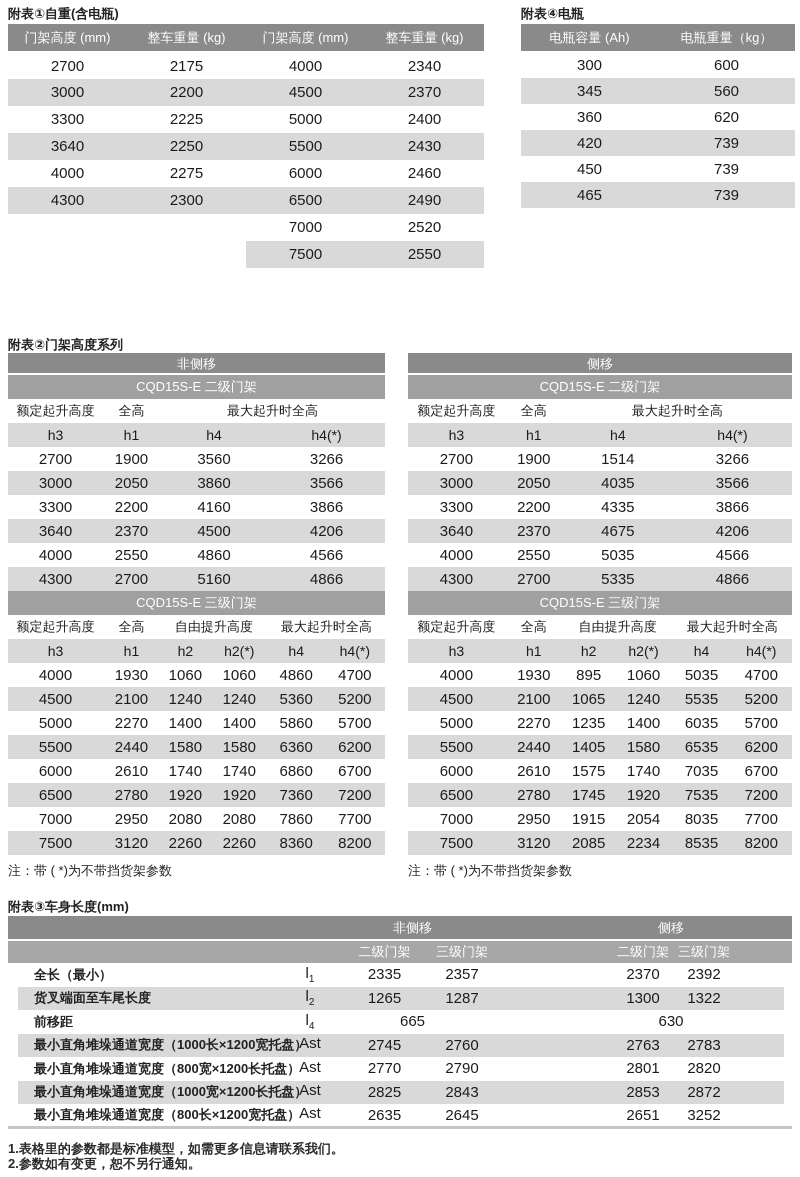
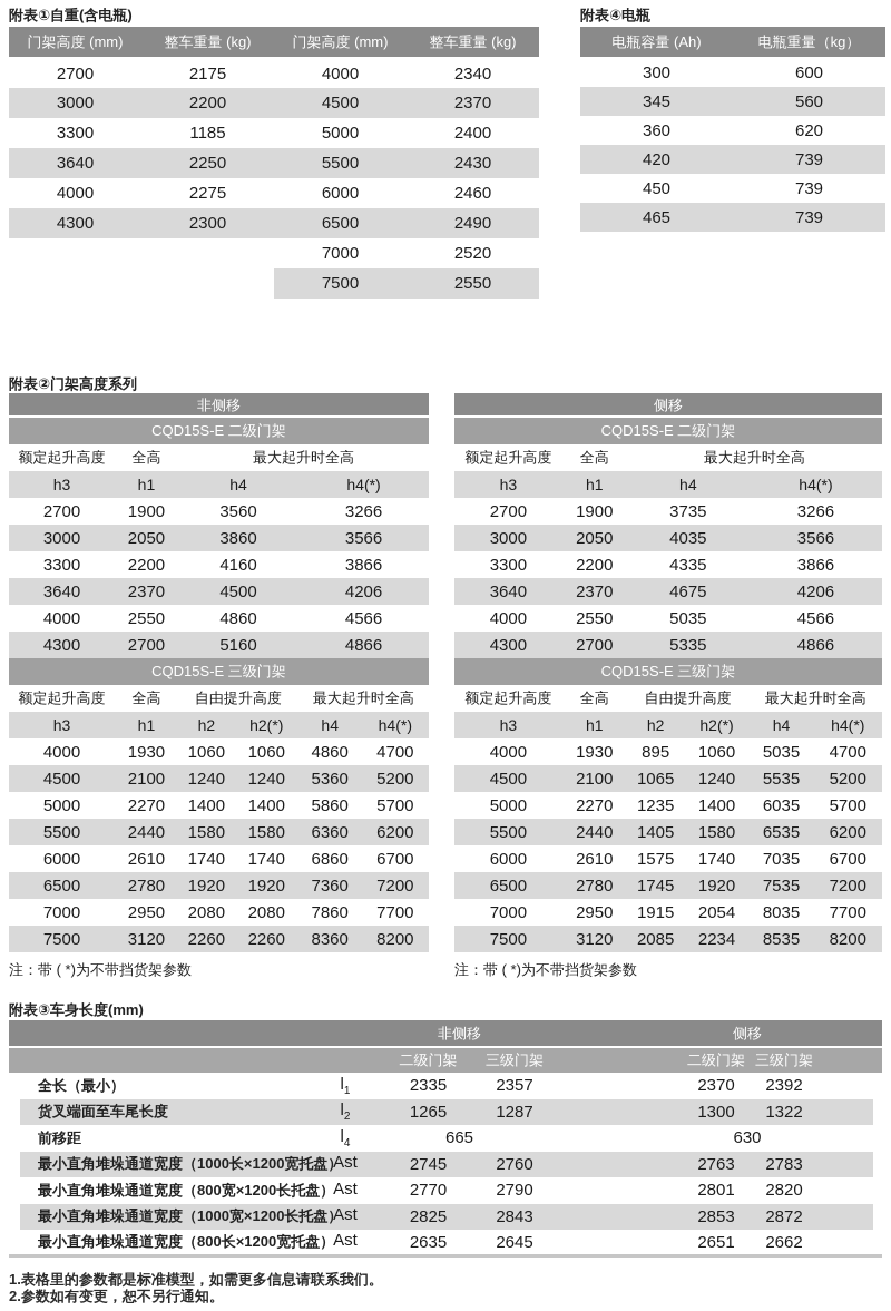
  附表①自重(含电瓶)
  门架高度 (mm)	整车重量 (kg)	门架高度 (mm)	整车重量 (kg)
  2700	2175	4000	2340
  3000	2200	4500	2370
- 3300	2225	5000	2400
+ 3300	1185	5000	2400
  3640	2250	5500	2430
  4000	2275	6000	2460
  4300	2300	6500	2490
  		7000	2520
  		7500	2550
  附表④电瓶
  电瓶容量 (Ah)	电瓶重量（kg）
  300	600
  345	560
  360	620
  420	739
  450	739
  465	739
  附表②门架高度系列
  非侧移
  CQD15S-E 二级门架
  额定起升高度	全高	最大起升时全高
  h3	h1	h4	h4(*)
  2700	1900	3560	3266
  3000	2050	3860	3566
  3300	2200	4160	3866
  3640	2370	4500	4206
  4000	2550	4860	4566
  4300	2700	5160	4866
  CQD15S-E 三级门架
  额定起升高度	全高	自由提升高度	最大起升时全高
  h3	h1	h2	h2(*)	h4	h4(*)
  4000	1930	1060	1060	4860	4700
  4500	2100	1240	1240	5360	5200
  5000	2270	1400	1400	5860	5700
  5500	2440	1580	1580	6360	6200
  6000	2610	1740	1740	6860	6700
  6500	2780	1920	1920	7360	7200
  7000	2950	2080	2080	7860	7700
  7500	3120	2260	2260	8360	8200
  注：带 ( *)为不带挡货架参数
  侧移
  CQD15S-E 二级门架
  额定起升高度	全高	最大起升时全高
  h3	h1	h4	h4(*)
- 2700	1900	1514	3266
+ 2700	1900	3735	3266
  3000	2050	4035	3566
  3300	2200	4335	3866
  3640	2370	4675	4206
  4000	2550	5035	4566
  4300	2700	5335	4866
  CQD15S-E 三级门架
  额定起升高度	全高	自由提升高度	最大起升时全高
  h3	h1	h2	h2(*)	h4	h4(*)
  4000	1930	895	1060	5035	4700
  4500	2100	1065	1240	5535	5200
  5000	2270	1235	1400	6035	5700
  5500	2440	1405	1580	6535	6200
  6000	2610	1575	1740	7035	6700
  6500	2780	1745	1920	7535	7200
  7000	2950	1915	2054	8035	7700
  7500	3120	2085	2234	8535	8200
  注：带 ( *)为不带挡货架参数
  附表③车身长度(mm)
  	非侧移		侧移
  	二级门架	三级门架		二级门架	三级门架
  全长（最小）	l1	2335	2357		2370	2392
  货叉端面至车尾长度	l2	1265	1287		1300	1322
  前移距	l4	665		630
  最小直角堆垛通道宽度（1000长×1200宽托盘	Ast	2745	2760		2763	2783
  最小直角堆垛通道宽度（800宽×1200长托盘）	Ast	2770	2790		2801	2820
  最小直角堆垛通道宽度（1000宽×1200长托盘	Ast	2825	2843		2853	2872
- 最小直角堆垛通道宽度（800长×1200宽托盘）	Ast	2635	2645		2651	3252
+ 最小直角堆垛通道宽度（800长×1200宽托盘）	Ast	2635	2645		2651	2662
  1.表格里的参数都是标准模型，如需更多信息请联系我们。
  2.参数如有变更，恕不另行通知。
